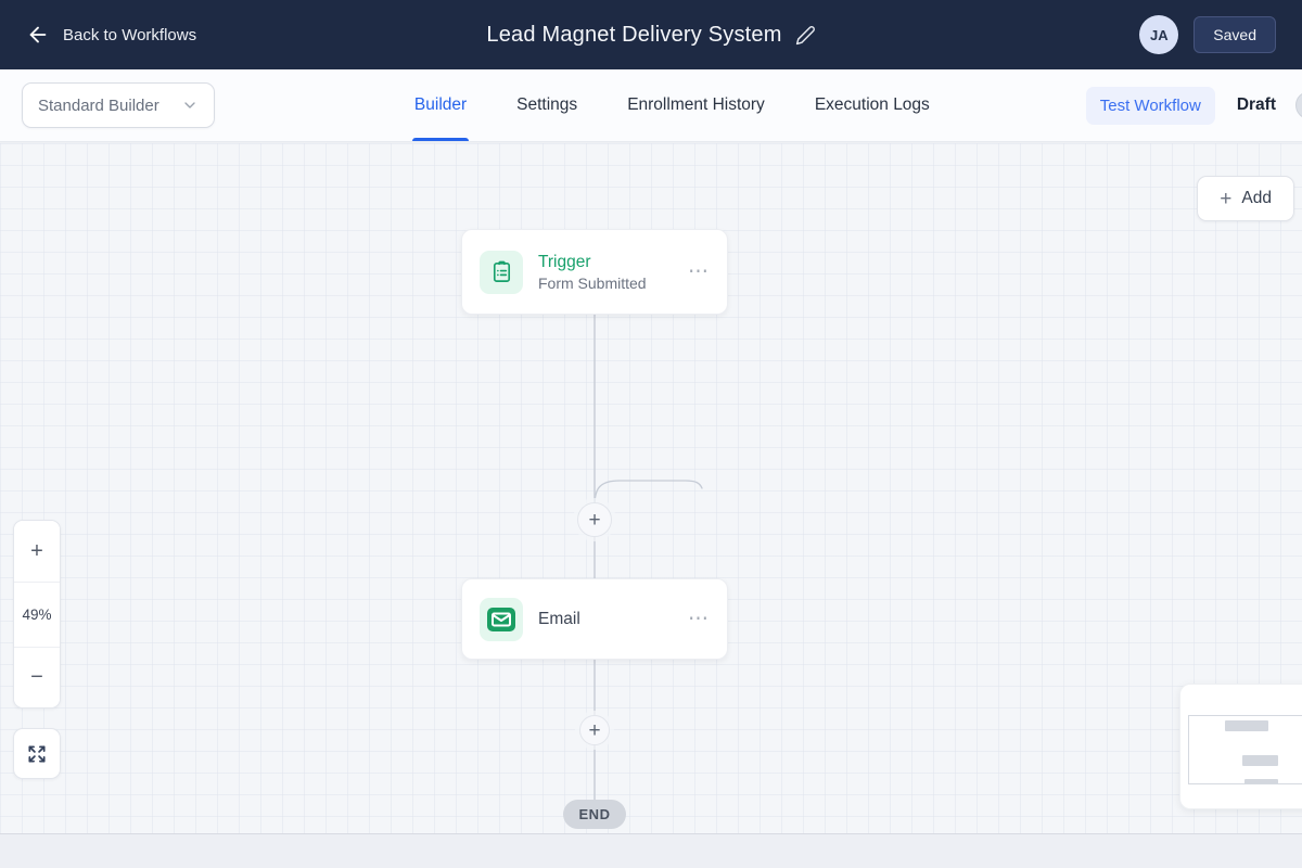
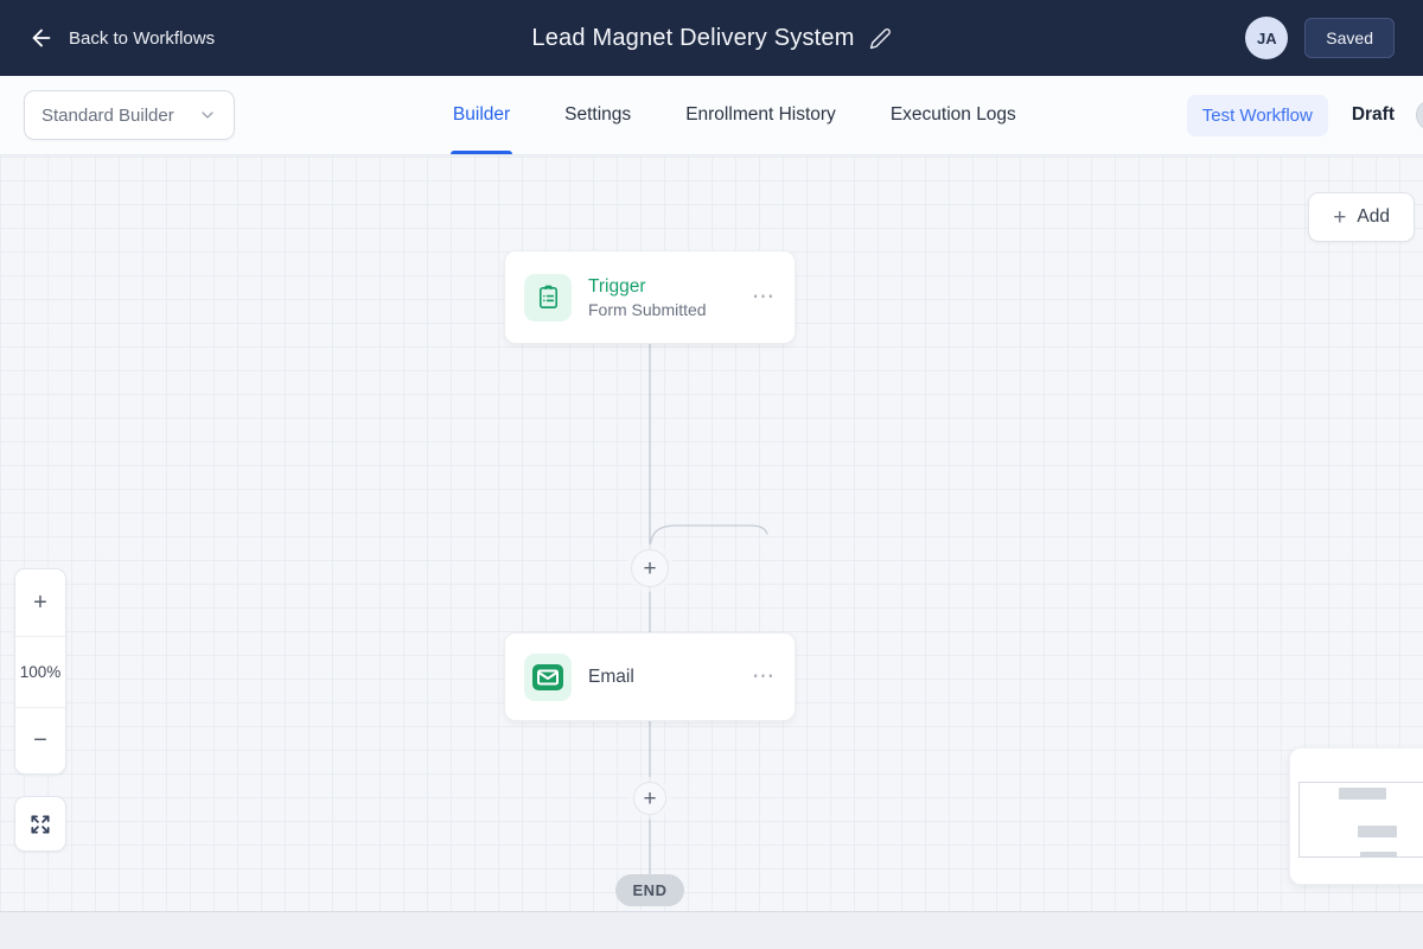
  Back to Workflows
  Lead Magnet Delivery System
  JA
  Saved
  Standard Builder
  Builder
  Settings
  Enrollment History
  Execution Logs
  Test Workflow
  Draft
  +
  Add
  Trigger
  Form Submitted
  ⋯
  +
  Email
  ⋯
  +
  END
  +
- 49%
+ 100%
  −
